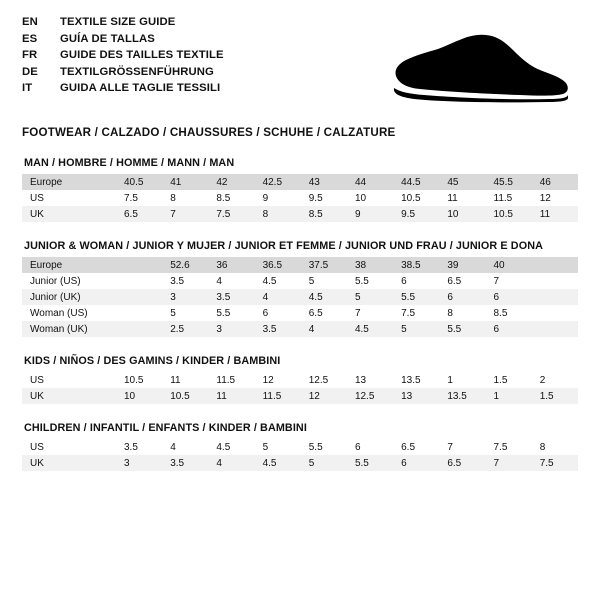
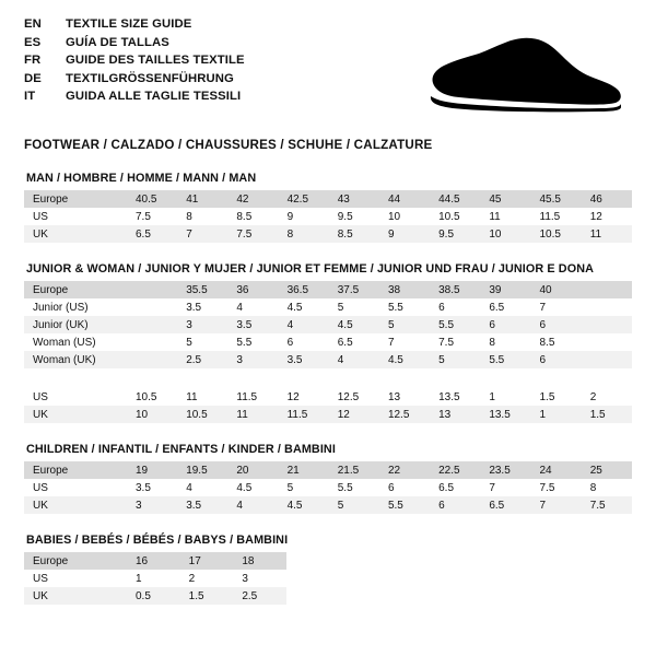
  EN
  TEXTILE SIZE GUIDE
  ES
  GUÍA DE TALLAS
  FR
  GUIDE DES TAILLES TEXTILE
  DE
  TEXTILGRÖSSENFÜHRUNG
  IT
  GUIDA ALLE TAGLIE TESSILI
  FOOTWEAR / CALZADO / CHAUSSURES / SCHUHE / CALZATURE
  MAN / HOMBRE / HOMME / MANN / MAN
  Europe	40.5	41	42	42.5	43	44	44.5	45	45.5	46
  US	7.5	8	8.5	9	9.5	10	10.5	11	11.5	12
  UK	6.5	7	7.5	8	8.5	9	9.5	10	10.5	11
  JUNIOR & WOMAN / JUNIOR Y MUJER / JUNIOR ET FEMME / JUNIOR UND FRAU / JUNIOR E DONA
- Europe		52.6	36	36.5	37.5	38	38.5	39	40
+ Europe		35.5	36	36.5	37.5	38	38.5	39	40
  Junior (US)		3.5	4	4.5	5	5.5	6	6.5	7
  Junior (UK)		3	3.5	4	4.5	5	5.5	6	6
  Woman (US)		5	5.5	6	6.5	7	7.5	8	8.5
  Woman (UK)		2.5	3	3.5	4	4.5	5	5.5	6
- KIDS / NIÑOS / DES GAMINS / KINDER / BAMBINI
  US	10.5	11	11.5	12	12.5	13	13.5	1	1.5	2
  UK	10	10.5	11	11.5	12	12.5	13	13.5	1	1.5
  CHILDREN / INFANTIL / ENFANTS / KINDER / BAMBINI
+ Europe	19	19.5	20	21	21.5	22	22.5	23.5	24	25
  US	3.5	4	4.5	5	5.5	6	6.5	7	7.5	8
  UK	3	3.5	4	4.5	5	5.5	6	6.5	7	7.5
+ BABIES / BEBÉS / BÉBÉS / BABYS / BAMBINI
+ Europe	16	17	18
+ US	1	2	3
+ UK	0.5	1.5	2.5
